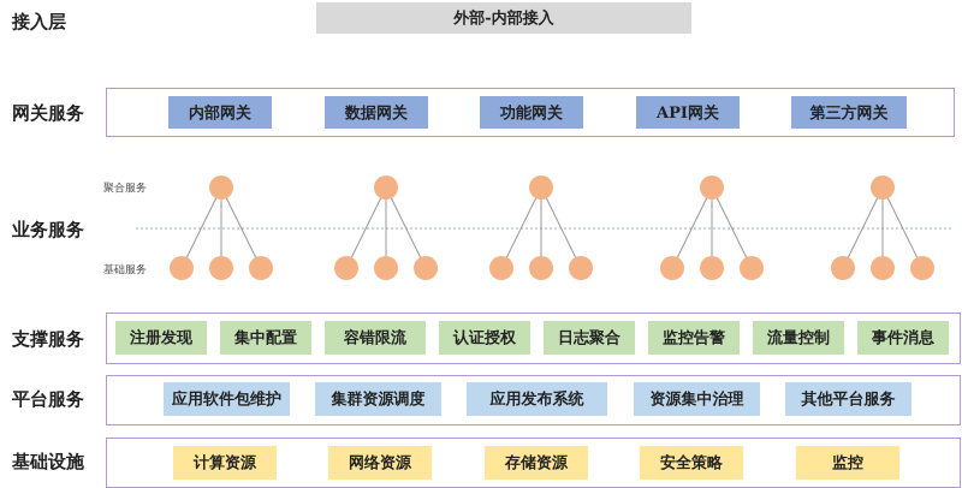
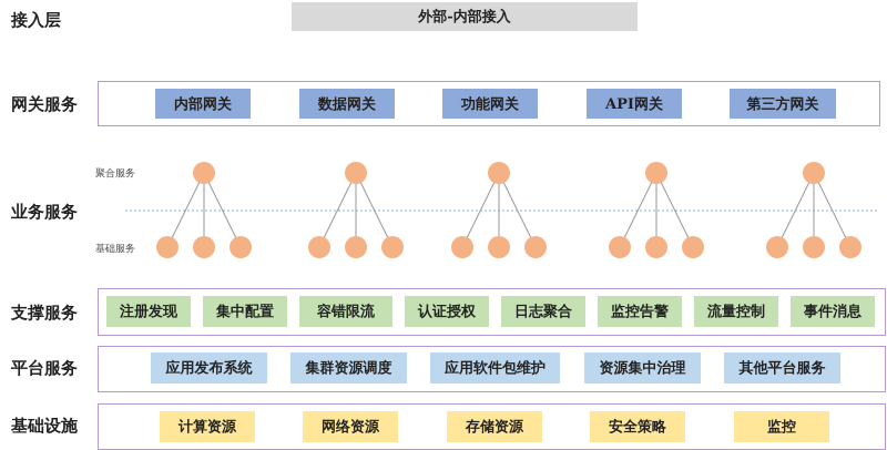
  接入层
  外部-内部接入
  网关服务
  内部网关
  数据网关
  功能网关
  API网关
  第三方网关
  业务服务
  聚合服务
  基础服务
  支撑服务
  注册发现
  集中配置
  容错限流
  认证授权
  日志聚合
  监控告警
  流量控制
  事件消息
  平台服务
- 应用软件包维护
+ 应用发布系统
  集群资源调度
- 应用发布系统
+ 应用软件包维护
  资源集中治理
  其他平台服务
  基础设施
  计算资源
  网络资源
  存储资源
  安全策略
  监控
